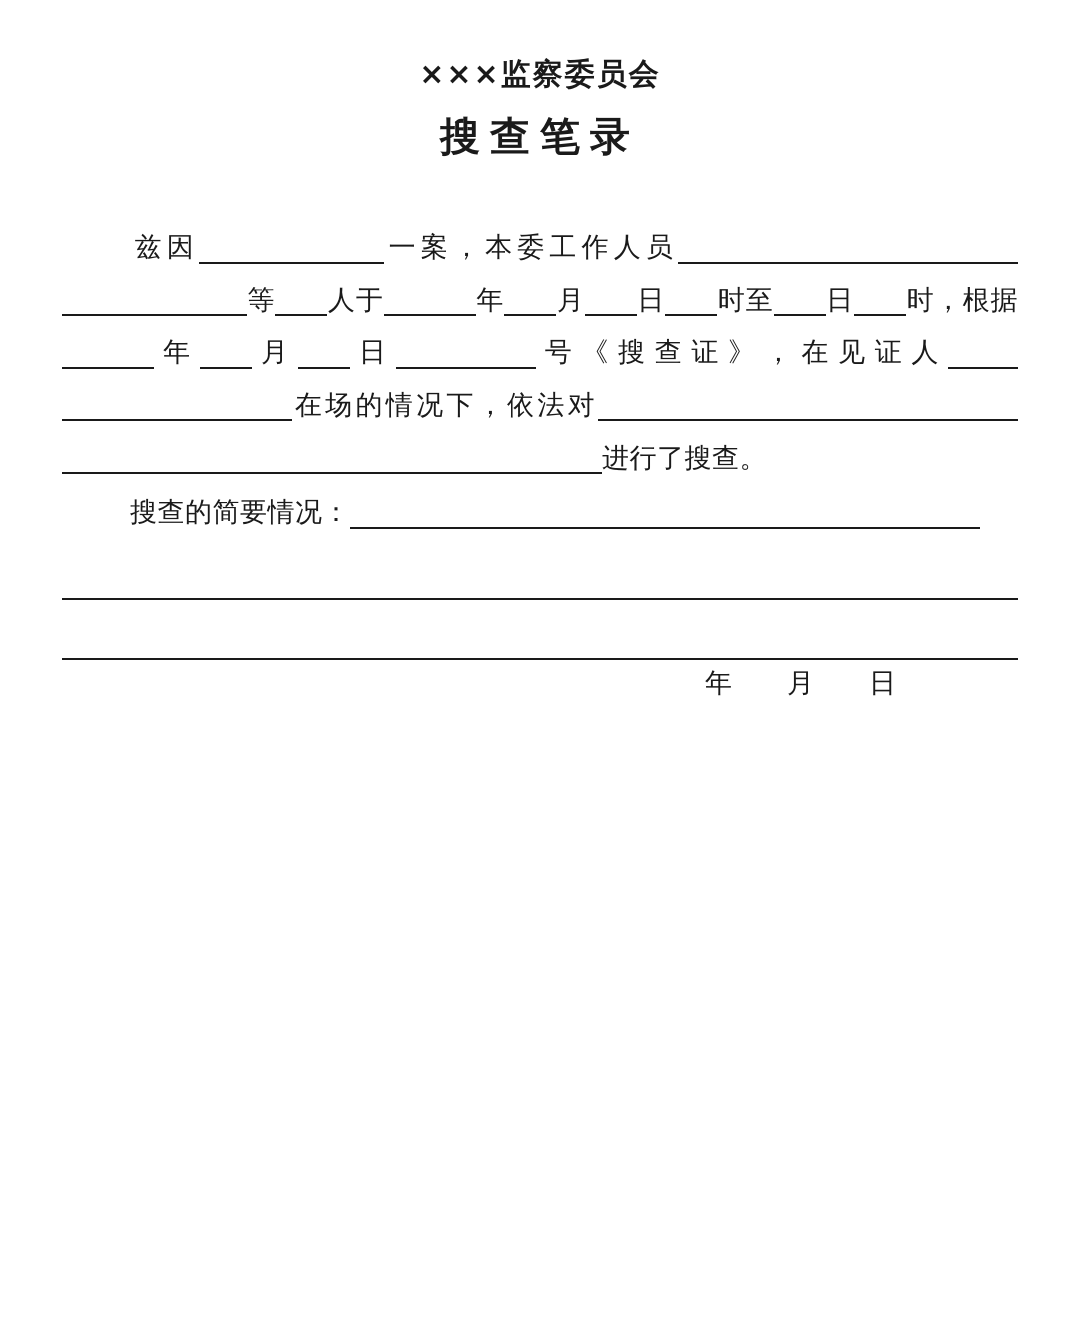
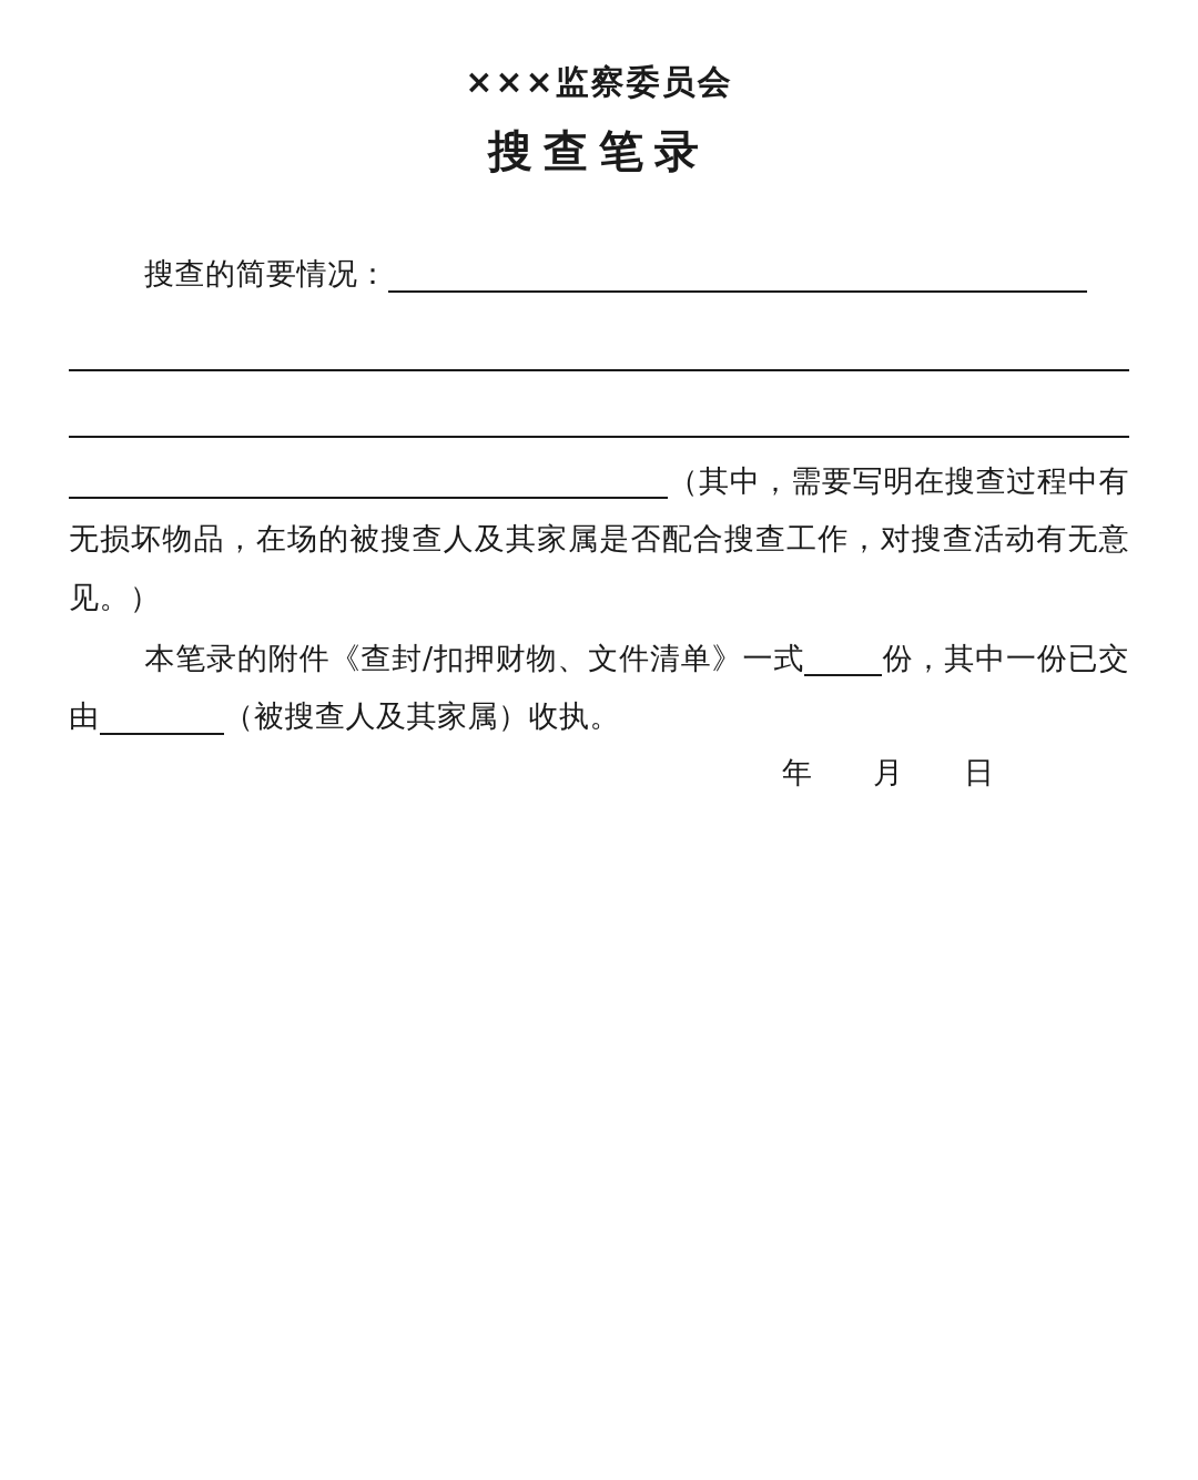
  ×××监察委员会
  搜查笔录
- 兹因 一案，本委工作人员等 人于 年 月 日 时至 日 时，根据年 月 日 号《搜查证》，在见证人在场的情况下，依法对进行了搜查。
  搜查的简要情况：
+ （其中，需要写明在搜查过程中有无损坏物品，在场的被搜查人及其家属是否配合搜查工作，对搜查活动有无意见。）
+ 本笔录的附件《查封/扣押财物、文件清单》一式 份，其中一份已交由 （被搜查人及其家属）收执。
  年 月 日
